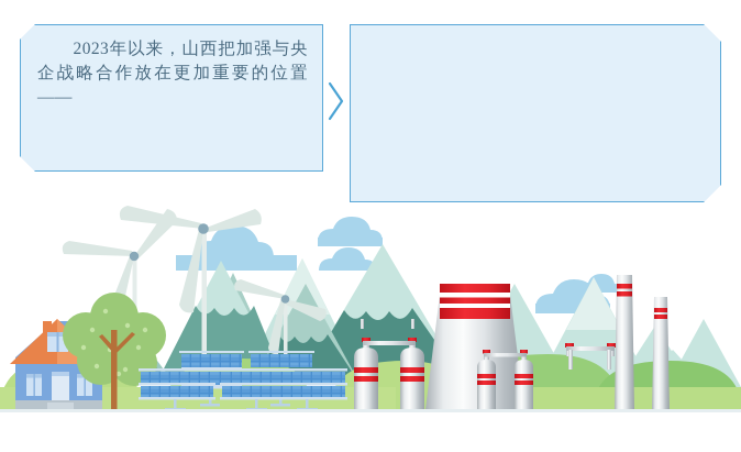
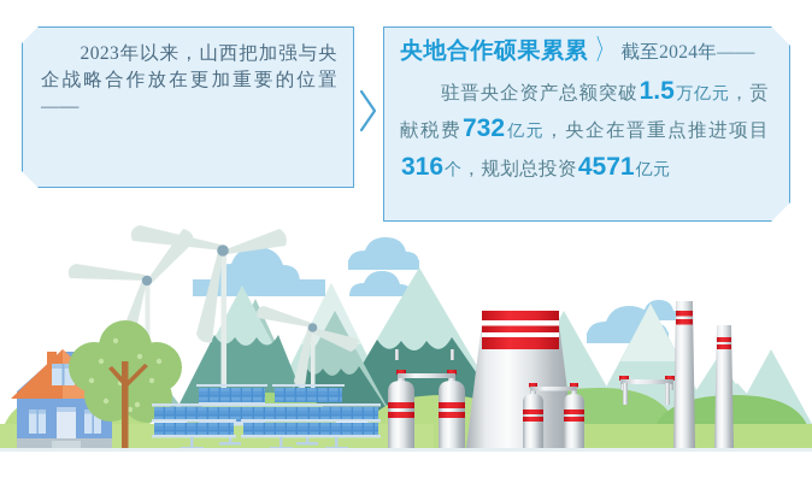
  2023年以来，山西把加强与央企战略合作放在更加重要的位置——
+ 央地合作硕果累累 〉 截至2024年——
+ 驻晋央企资产总额突破1.5万亿元，贡献税费732亿元，央企在晋重点推进项目316个，规划总投资4571亿元
